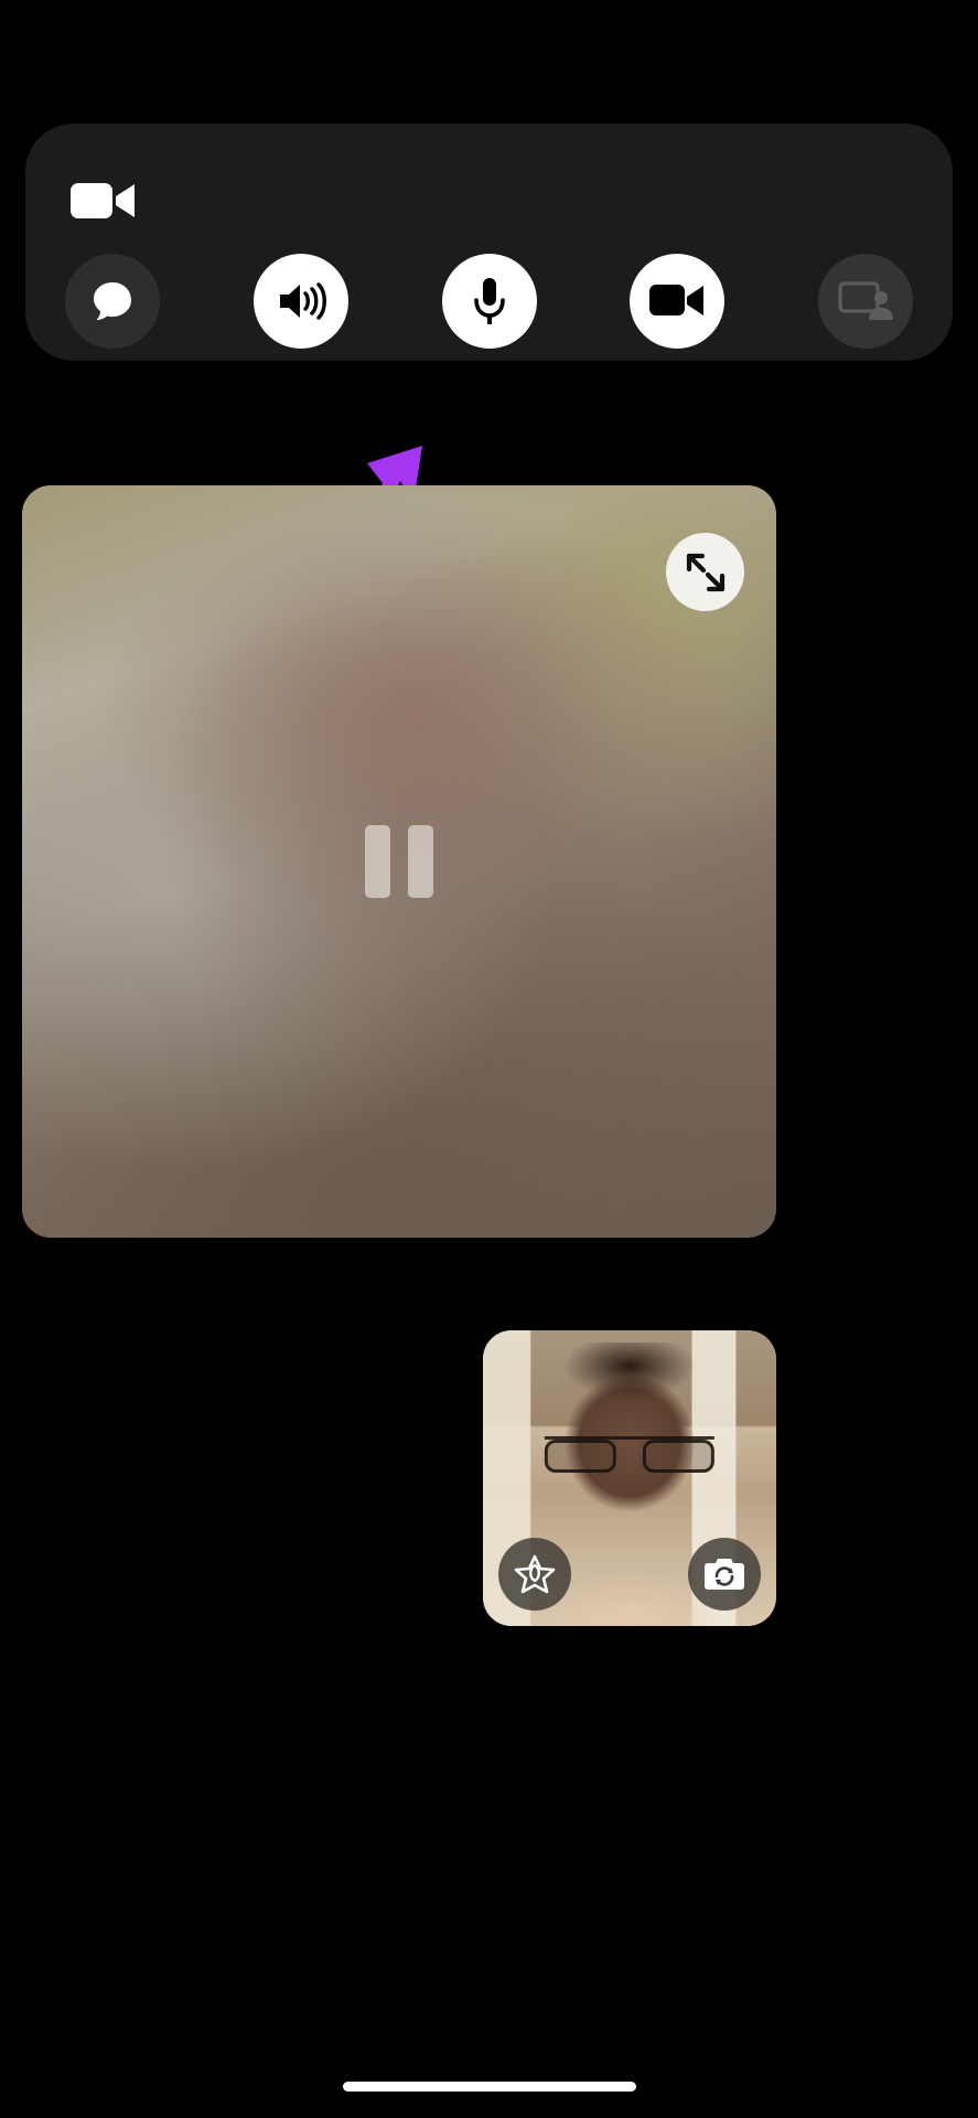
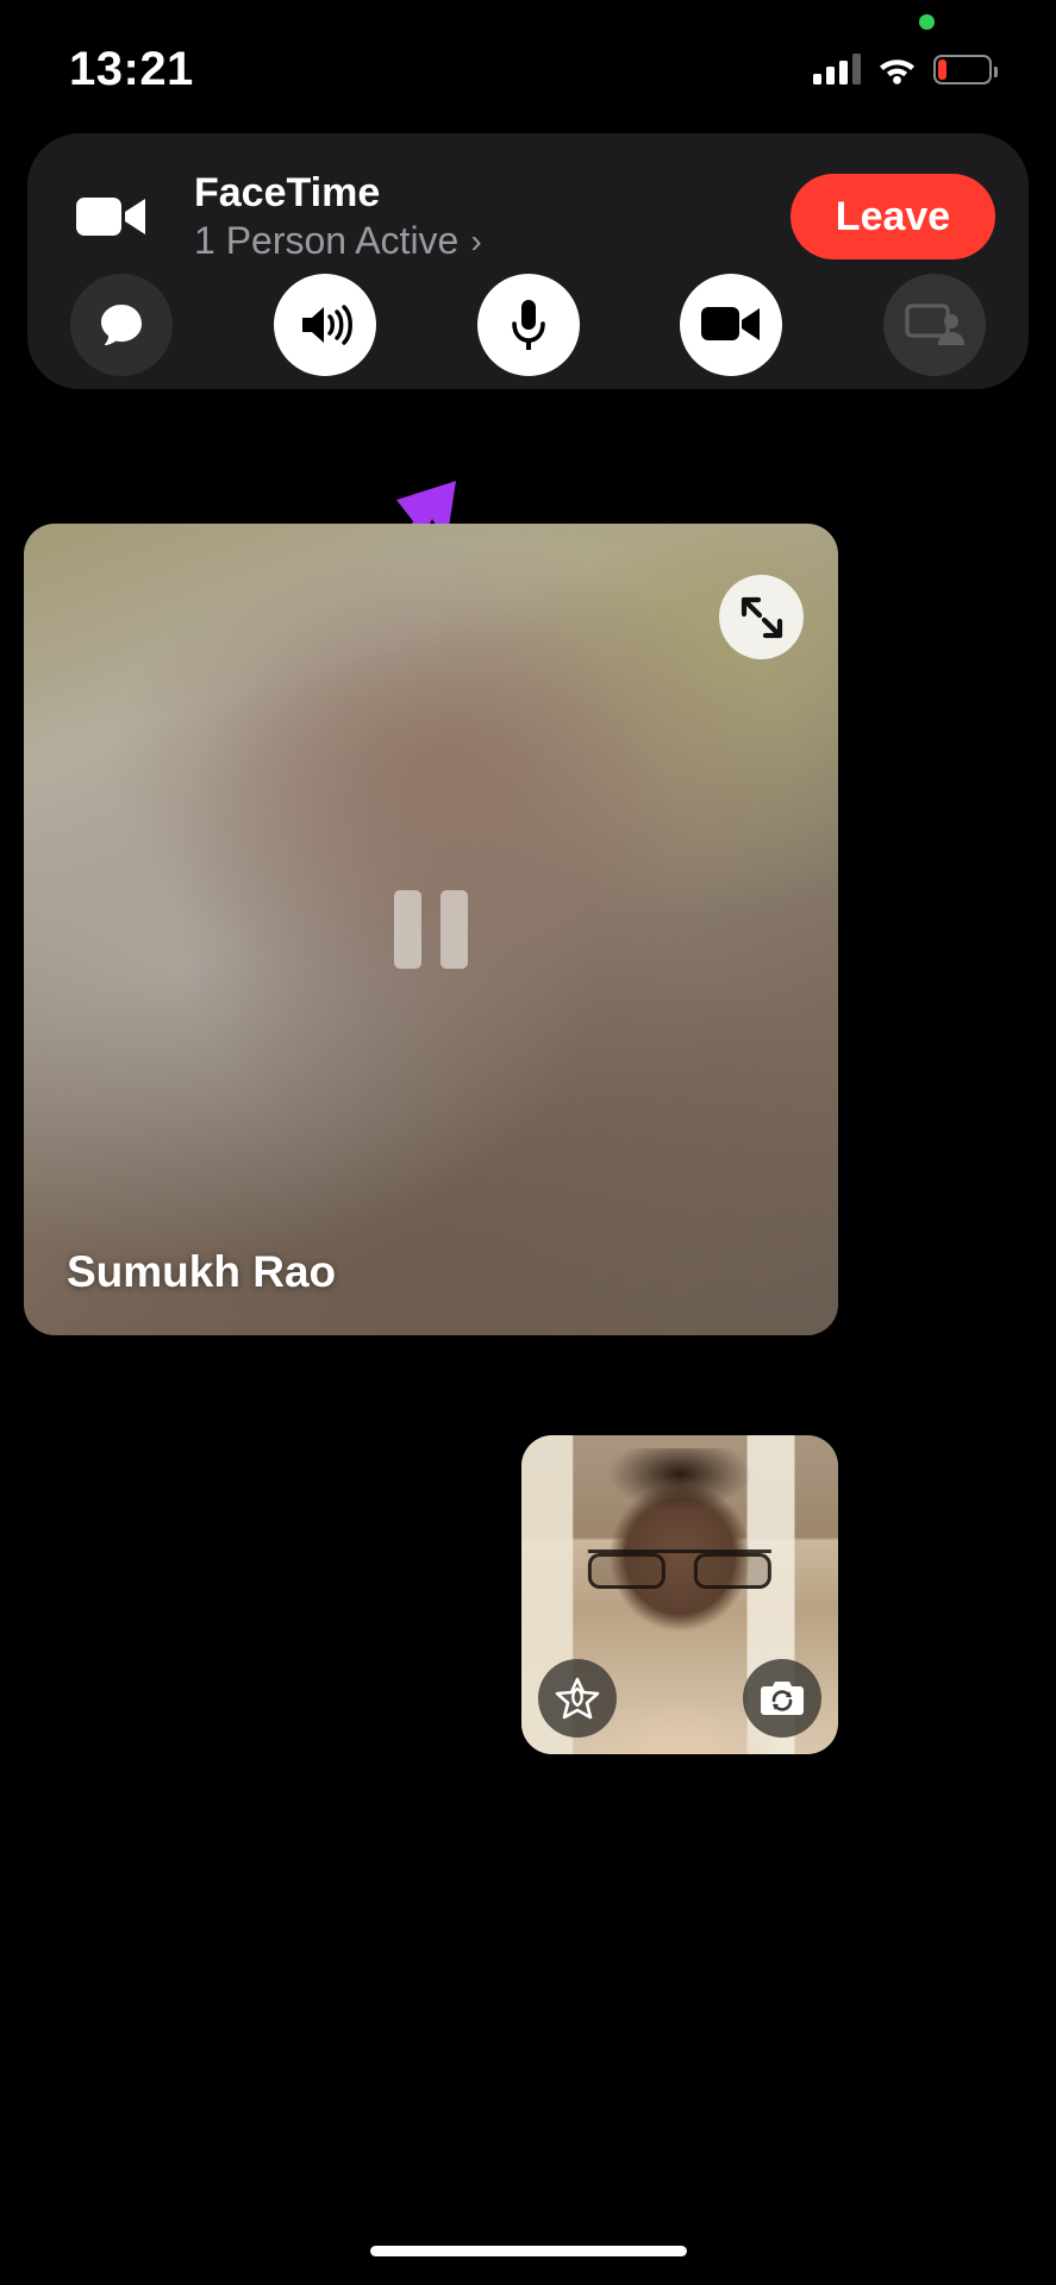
+ 13:21
+ FaceTime
+ 1 Person Active
+ ›
+ Leave
+ Sumukh Rao
